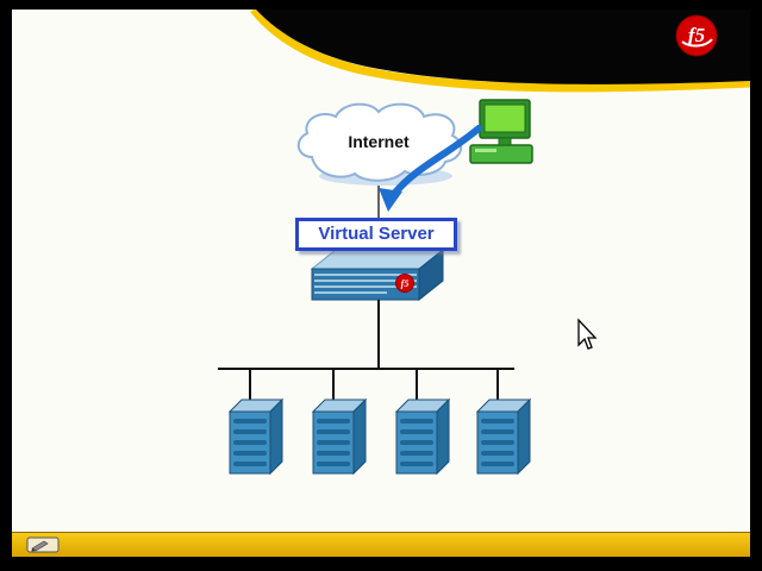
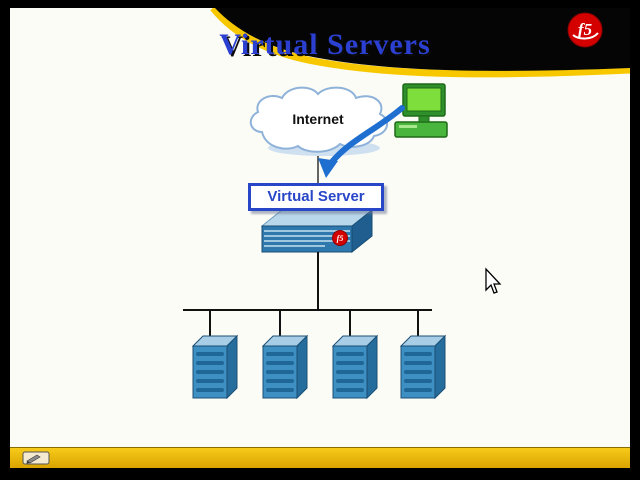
  f5
+ Virtual Servers
  Internet
  f5
  Virtual Server
